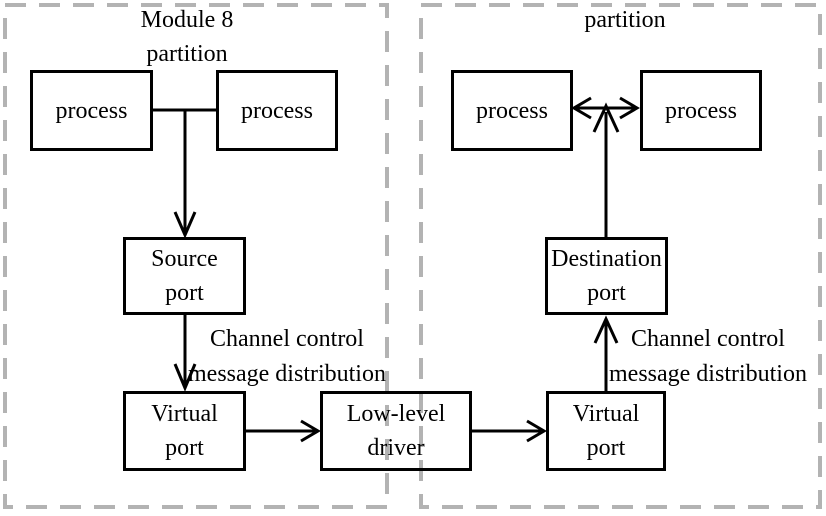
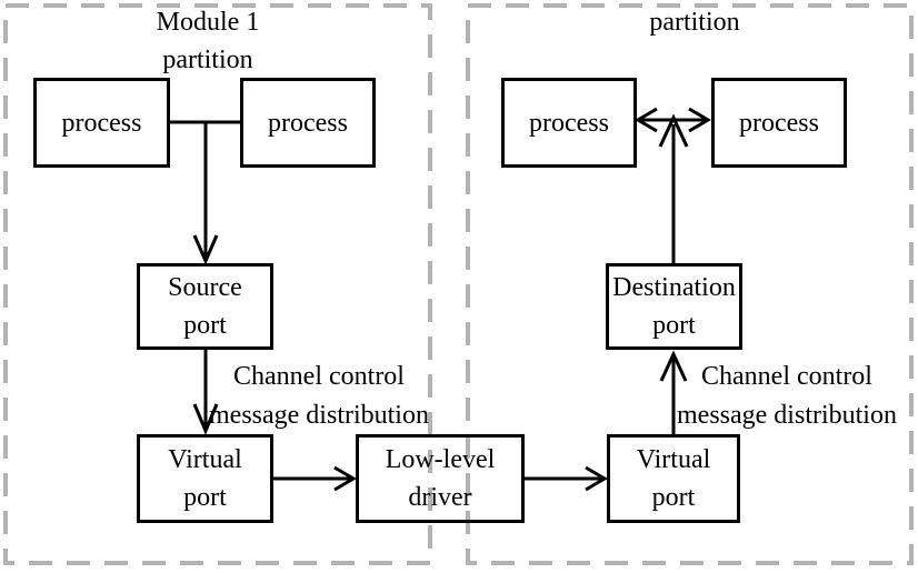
- Module 8
+ Module 1
  partition
  partition
  process
  process
  Source
  port
  Virtual
  port
  Low-level
  driver
  process
  process
  Destination
  port
  Virtual
  port
  Channel control
  message distribution
  Channel control
  message distribution
